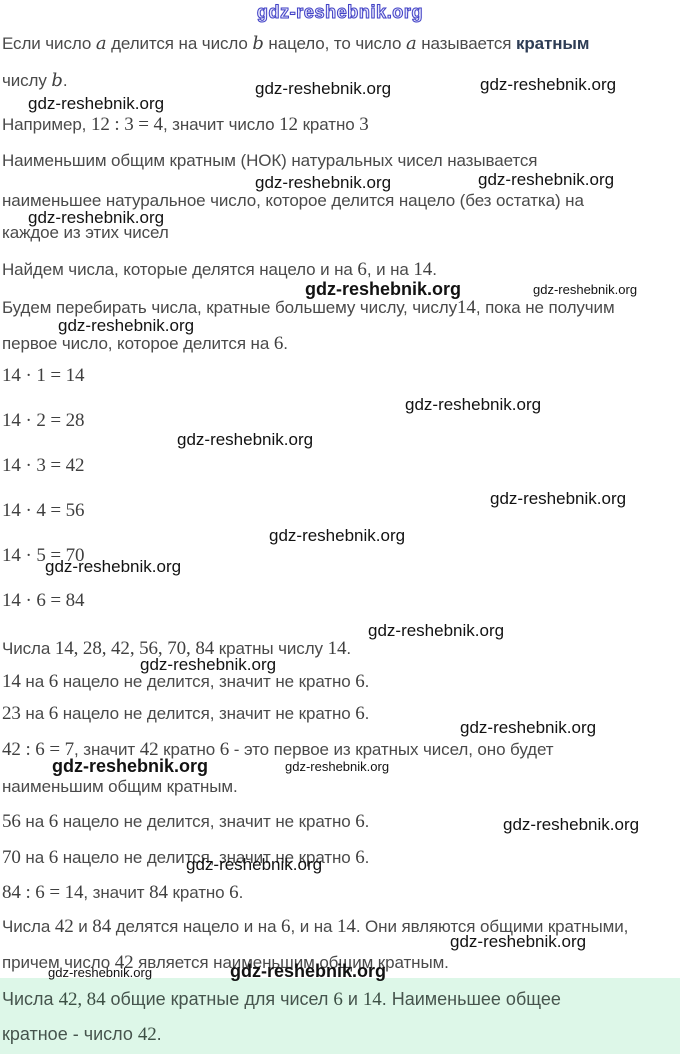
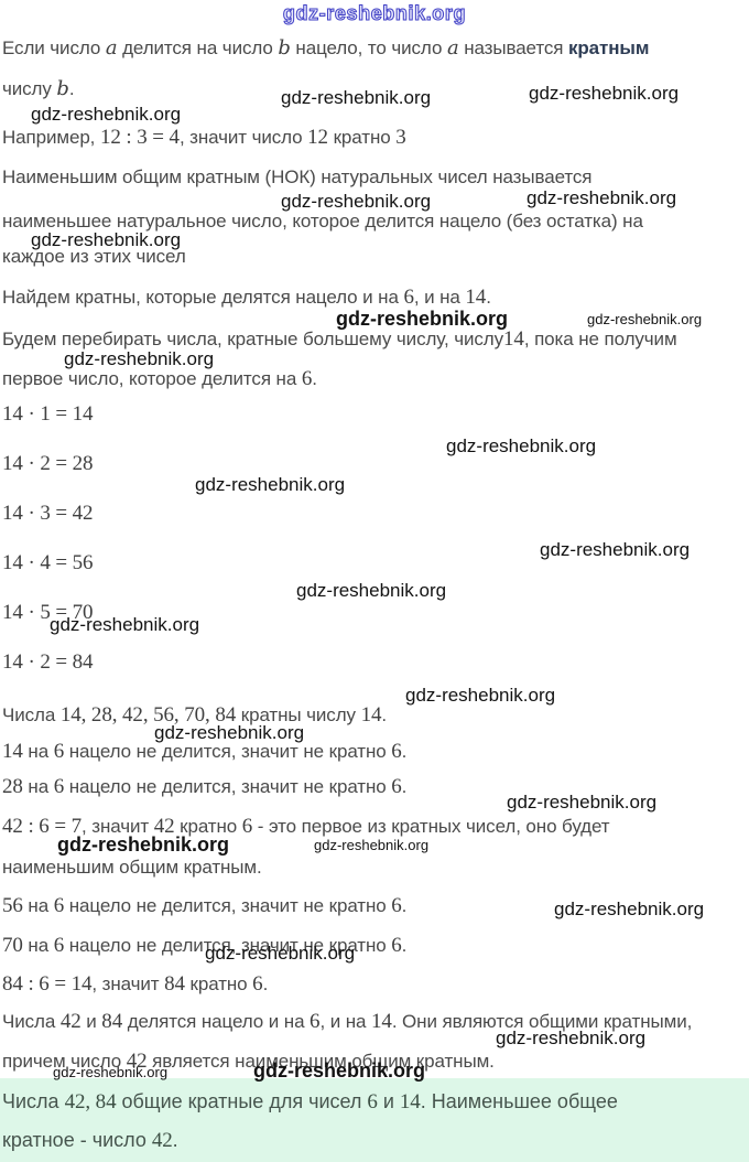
  gdz-reshebnik.org
  Если число a делится на число b нацело, то число a называется кратным
  числу b.
  Например, 12 : 3 = 4, значит число 12 кратно 3
  Наименьшим общим кратным (НОК) натуральных чисел называется
  наименьшее натуральное число, которое делится нацело (без остатка) на
  каждое из этих чисел
- Найдем числа, которые делятся нацело и на 6, и на 14.
+ Найдем кратны, которые делятся нацело и на 6, и на 14.
  Будем перебирать числа, кратные большему числу, числу14, пока не получим
  первое число, которое делится на 6.
  14 · 1 = 14
  14 · 2 = 28
  14 · 3 = 42
  14 · 4 = 56
  14 · 5 = 70
- 14 · 6 = 84
+ 14 · 2 = 84
  Числа 14, 28, 42, 56, 70, 84 кратны числу 14.
  14 на 6 нацело не делится, значит не кратно 6.
- 23 на 6 нацело не делится, значит не кратно 6.
+ 28 на 6 нацело не делится, значит не кратно 6.
  42 : 6 = 7, значит 42 кратно 6 - это первое из кратных чисел, оно будет
  наименьшим общим кратным.
  56 на 6 нацело не делится, значит не кратно 6.
  70 на 6 нацело не делится, значит не кратно 6.
  84 : 6 = 14, значит 84 кратно 6.
  Числа 42 и 84 делятся нацело и на 6, и на 14. Они являются общими кратными,
  причем число 42 является наименьшим общим кратным.
  Числа 42, 84 общие кратные для чисел 6 и 14. Наименьшее общее
  кратное - число 42.
  gdz-reshebnik.org
  gdz-reshebnik.org
  gdz-reshebnik.org
  gdz-reshebnik.org
  gdz-reshebnik.org
  gdz-reshebnik.org
  gdz-reshebnik.org
  gdz-reshebnik.org
  gdz-reshebnik.org
  gdz-reshebnik.org
  gdz-reshebnik.org
  gdz-reshebnik.org
  gdz-reshebnik.org
  gdz-reshebnik.org
  gdz-reshebnik.org
  gdz-reshebnik.org
  gdz-reshebnik.org
  gdz-reshebnik.org
  gdz-reshebnik.org
  gdz-reshebnik.org
  gdz-reshebnik.org
  gdz-reshebnik.org
  gdz-reshebnik.org
  gdz-reshebnik.org
